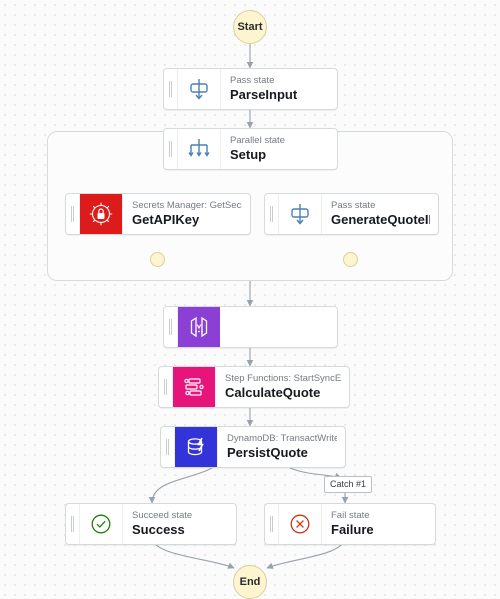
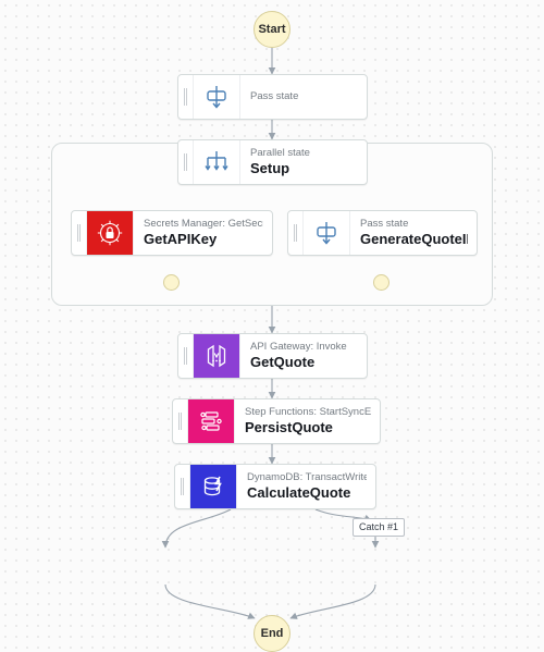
  Start
  End
  Pass state
- ParseInput
  Parallel state
  Setup
  Secrets Manager: GetSec
  GetAPIKey
  Pass state
  GenerateQuoteI
+ API Gateway: Invoke
+ GetQuote
  Step Functions: StartSyncE
- CalculateQuote
+ PersistQuote
  DynamoDB: TransactWrite
- PersistQuote
+ CalculateQuote
  Catch #1
- Succeed state
- Success
- Fail state
- Failure
